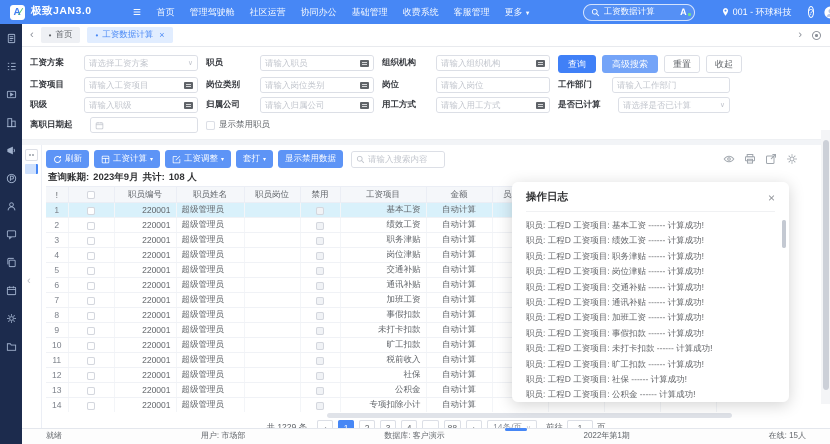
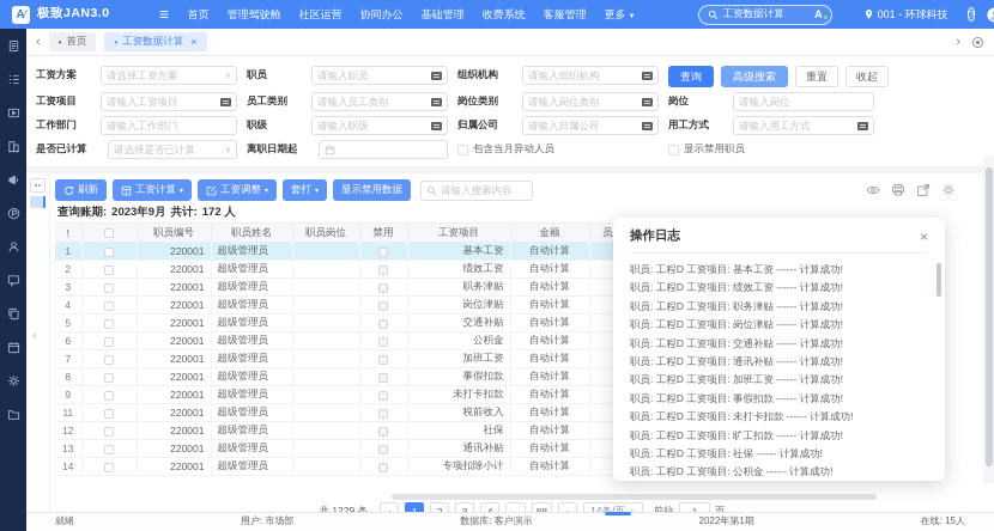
  A
  ∕
  极致JAN3.0
  首页
  管理驾驶舱
  社区运营
  协同办公
  基础管理
  收费系统
  客服管理
  工资数据计算
  A
  001 - 环球科技
  ?
  ‹
  •
  首页
  •
  工资数据计算
  ×
  ›
  工资方案
  请选择工资方案
  职员
  请输入职员
  组织机构
  请输入组织机构
  查询
  高级搜索
  重置
  收起
  工资项目
  请输入工资项目
+ 员工类别
+ 请输入员工类别
  岗位类别
  请输入岗位类别
  岗位
  请输入岗位
  工作部门
  请输入工作部门
  职级
  请输入职级
  归属公司
  请输入归属公司
  用工方式
  请输入用工方式
  是否已计算
  请选择是否已计算
  离职日期起
+ 包含当月异动人员
  显示禁用职员
  ‹
  刷新
  工资计算
  工资调整
  套打
  显示禁用数据
  请输入搜索内容
  查询账期:
  2023年9月
  共计:
- 108 人
+ 172 人
  1		220001	超级管理员			基本工资	自动计算
  2		220001	超级管理员			绩效工资	自动计算
  3		220001	超级管理员			职务津贴	自动计算
  4		220001	超级管理员			岗位津贴	自动计算
  5		220001	超级管理员			交通补贴	自动计算
- 6		220001	超级管理员			通讯补贴	自动计算
+ 6		220001	超级管理员			公积金	自动计算
  7		220001	超级管理员			加班工资	自动计算
  8		220001	超级管理员			事假扣款	自动计算
  9		220001	超级管理员			未打卡扣款	自动计算
- 10		220001	超级管理员			旷工扣款	自动计算
  11		220001	超级管理员			税前收入	自动计算
  12		220001	超级管理员			社保	自动计算
- 13		220001	超级管理员			公积金	自动计算
+ 13		220001	超级管理员			通讯补贴	自动计算
  14		220001	超级管理员			专项扣除小计	自动计算
  共 1229 条
  14条/页
  前往
  页
  就绪
  用户: 市场部
  数据库: 客户演示
  2022年第1期
  在线: 15人
  操作日志
  ×
  职员: 工程D 工资项目: 基本工资 ------ 计算成功!
  职员: 工程D 工资项目: 绩效工资 ------ 计算成功!
  职员: 工程D 工资项目: 职务津贴 ------ 计算成功!
  职员: 工程D 工资项目: 岗位津贴 ------ 计算成功!
  职员: 工程D 工资项目: 交通补贴 ------ 计算成功!
  职员: 工程D 工资项目: 通讯补贴 ------ 计算成功!
  职员: 工程D 工资项目: 加班工资 ------ 计算成功!
  职员: 工程D 工资项目: 事假扣款 ------ 计算成功!
  职员: 工程D 工资项目: 未打卡扣款 ------ 计算成功!
  职员: 工程D 工资项目: 旷工扣款 ------ 计算成功!
  职员: 工程D 工资项目: 社保 ------ 计算成功!
  职员: 工程D 工资项目: 公积金 ------ 计算成功!
